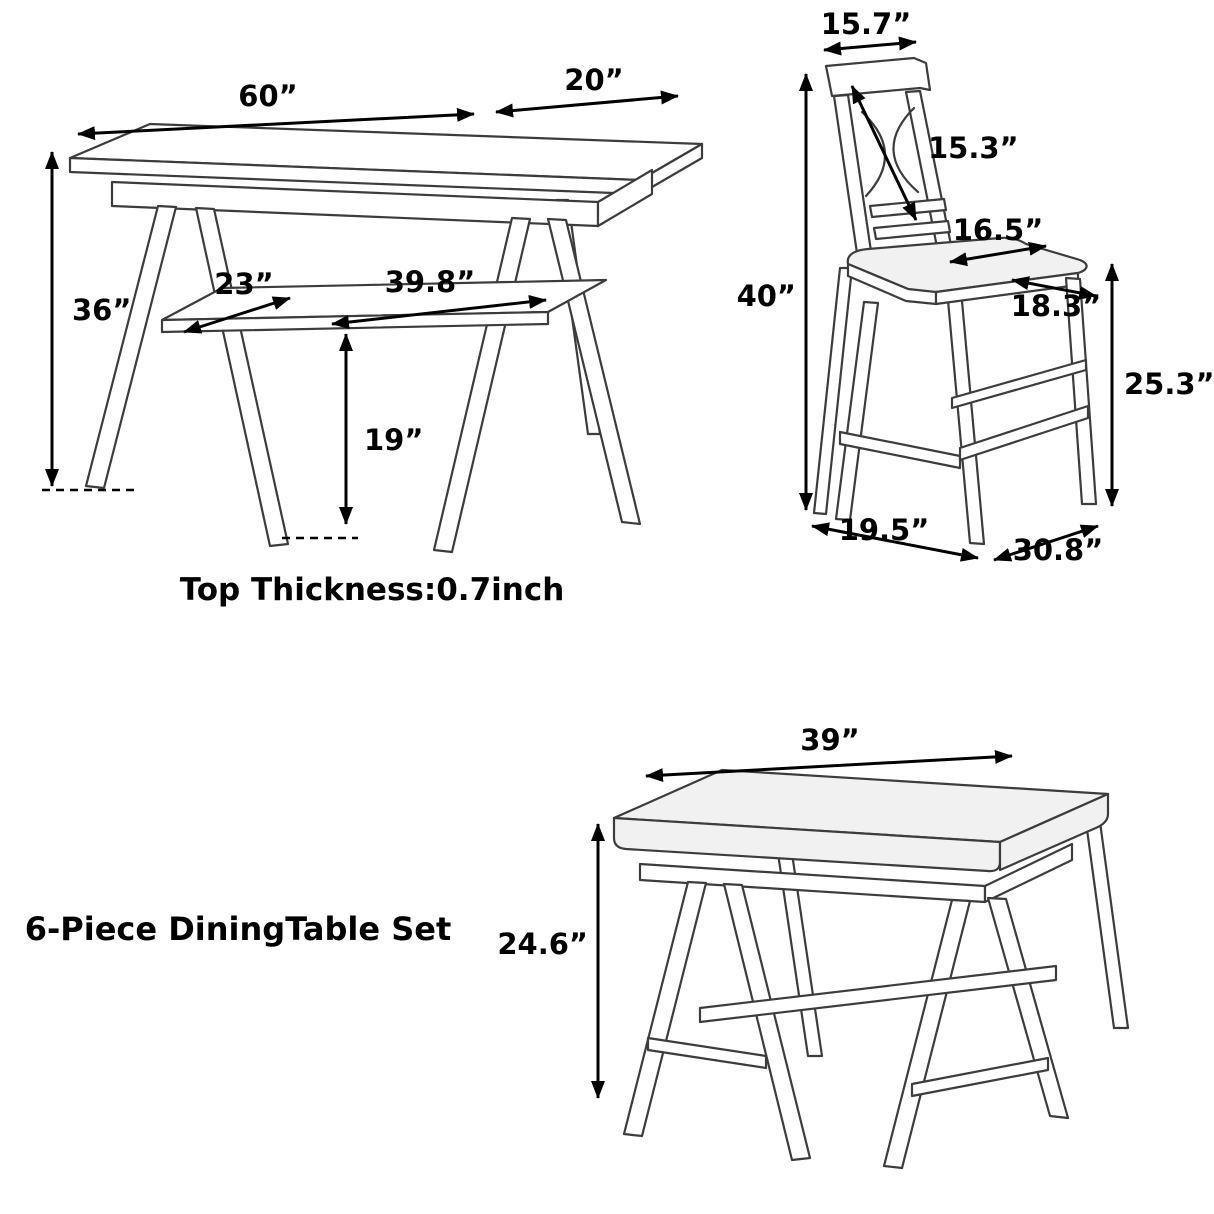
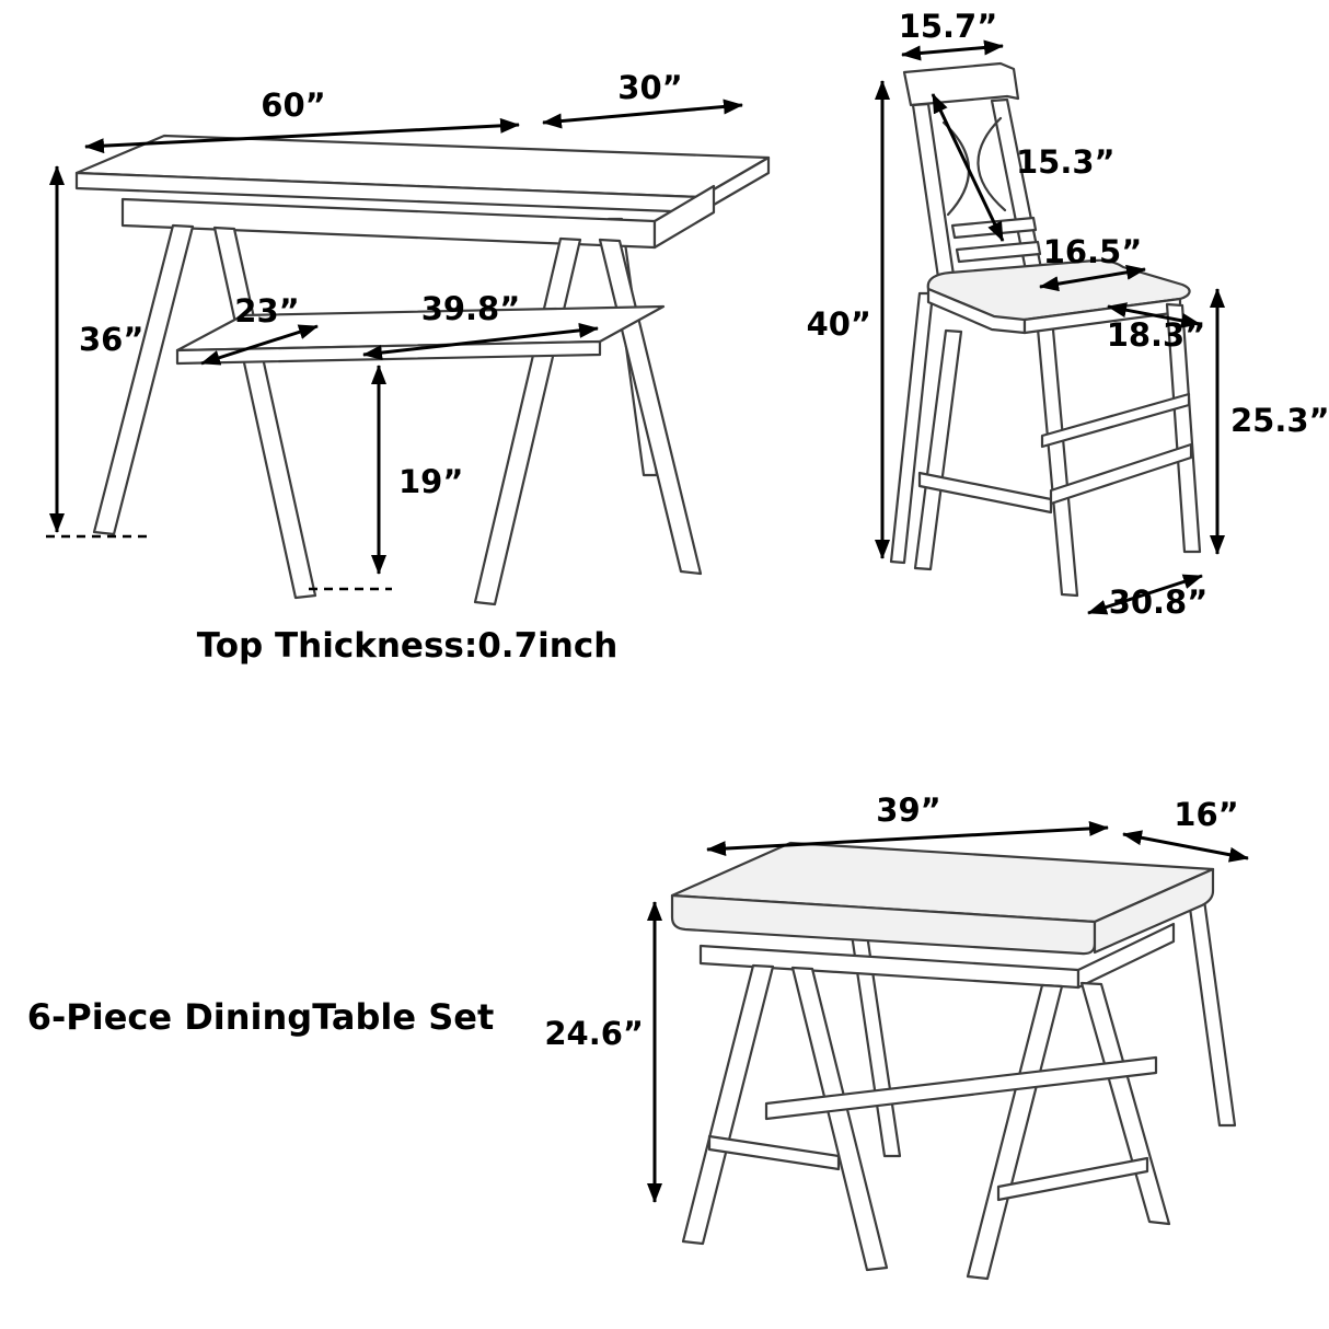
  60”
- 20”
+ 30”
  36”
  23”
  39.8”
  19”
  Top Thickness:0.7inch
  15.7”
  15.3”
  16.5”
  18.3”
  40”
  25.3”
- 19.5”
  30.8”
  39”
+ 16”
  24.6”
  6-Piece DiningTable Set
